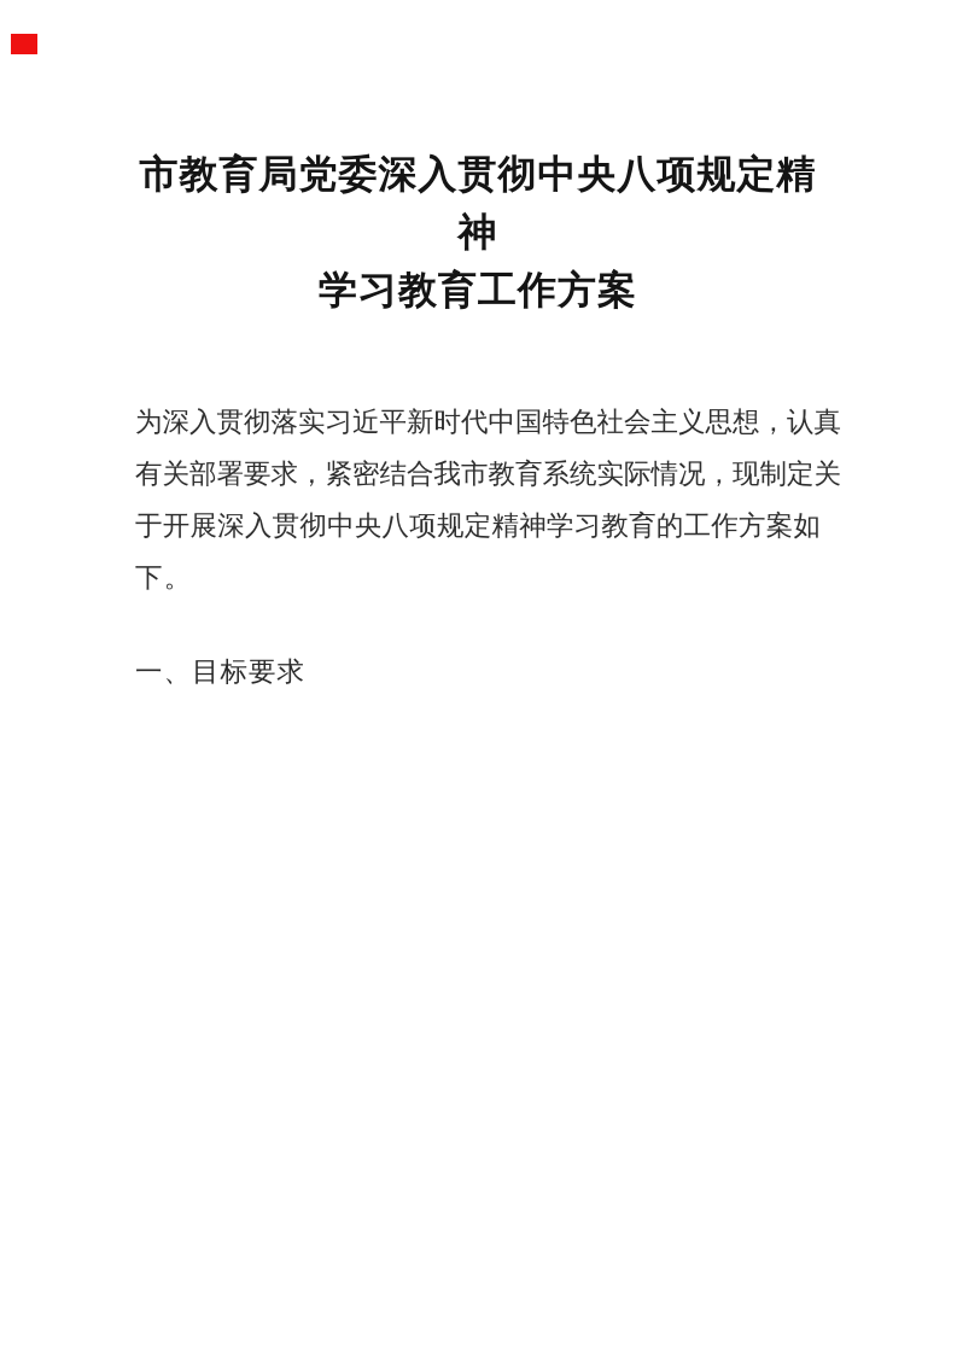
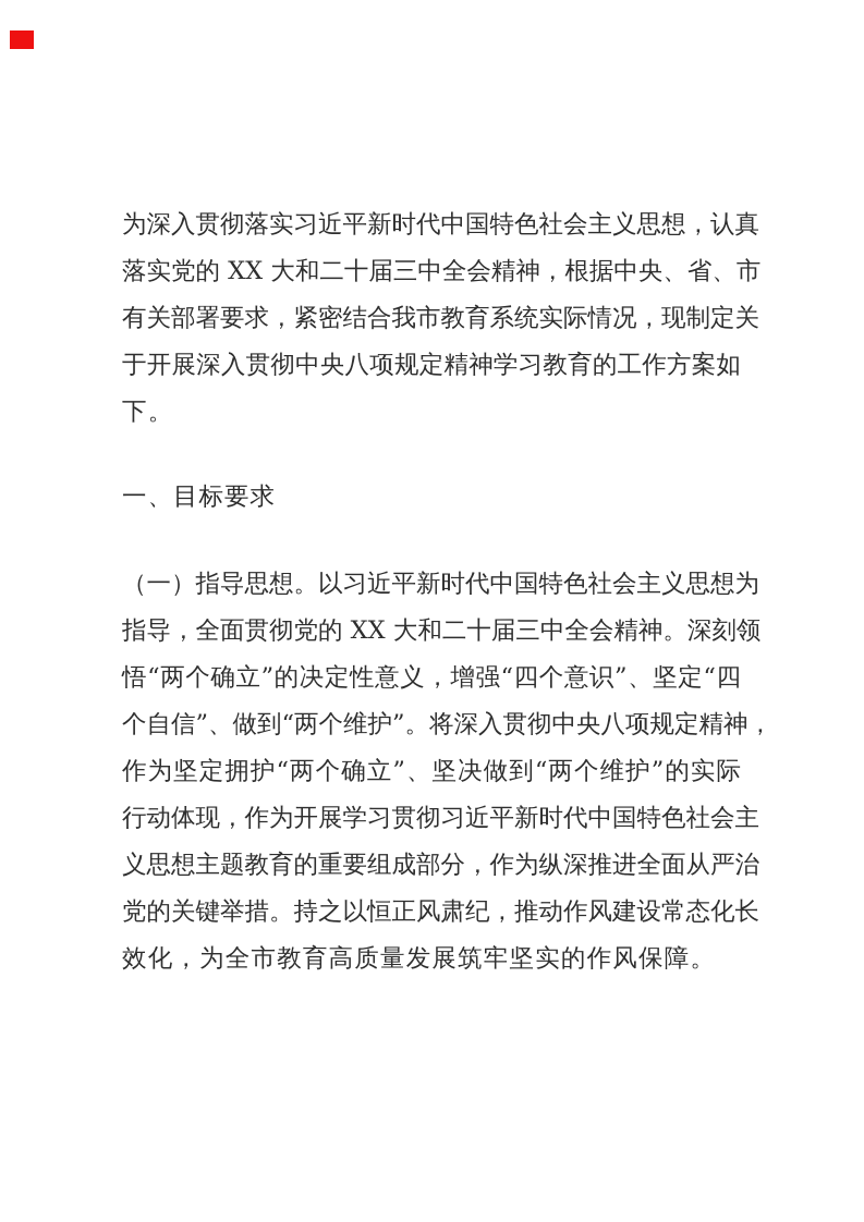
- 市教育局党委深入贯彻中央八项规定精神
- 学习教育工作方案
  为深入贯彻落实习近平新时代中国特色社会主义思想，认真
+ 落实党的 XX 大和二十届三中全会精神，根据中央、省、市
  有关部署要求，紧密结合我市教育系统实际情况，现制定关
  于开展深入贯彻中央八项规定精神学习教育的工作方案如
  下。
  一、目标要求
+ （一）指导思想。以习近平新时代中国特色社会主义思想为
+ 指导，全面贯彻党的 XX 大和二十届三中全会精神。深刻领
+ 悟“两个确立”的决定性意义，增强“四个意识”、坚定“四
+ 个自信”、做到“两个维护”。将深入贯彻中央八项规定精神，
+ 作为坚定拥护“两个确立”、坚决做到“两个维护”的实际
+ 行动体现，作为开展学习贯彻习近平新时代中国特色社会主
+ 义思想主题教育的重要组成部分，作为纵深推进全面从严治
+ 党的关键举措。持之以恒正风肃纪，推动作风建设常态化长
+ 效化，为全市教育高质量发展筑牢坚实的作风保障。
